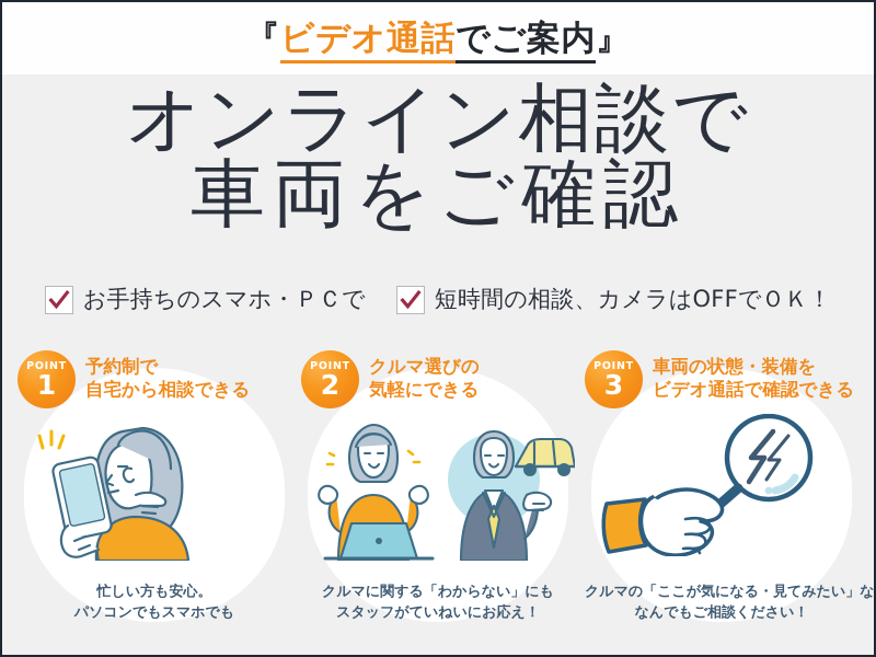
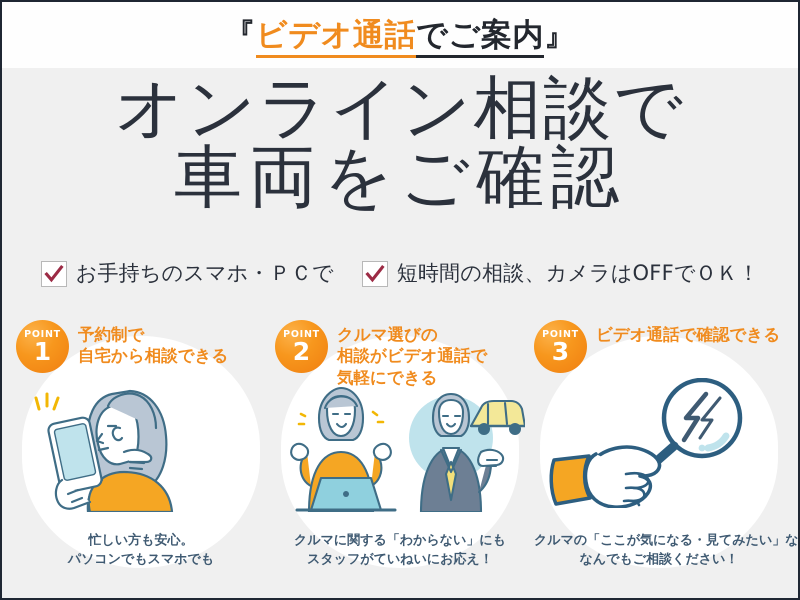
  『ビデオ通話でご案内』
  オンライン相談で
  車両をご確認
  お手持ちのスマホ・ＰＣで
  短時間の相談、カメラはOFFでＯＫ！
  POINT
  1
  予約制で
  自宅から相談できる
  忙しい方も安心。
  パソコンでもスマホでも
  POINT
  2
  クルマ選びの
+ 相談がビデオ通話で
  気軽にできる
  クルマに関する「わからない」にも
  スタッフがていねいにお応え！
  POINT
  3
- 車両の状態・装備を
  ビデオ通話で確認できる
  クルマの「ここが気になる・見てみたい」な
  なんでもご相談ください！
